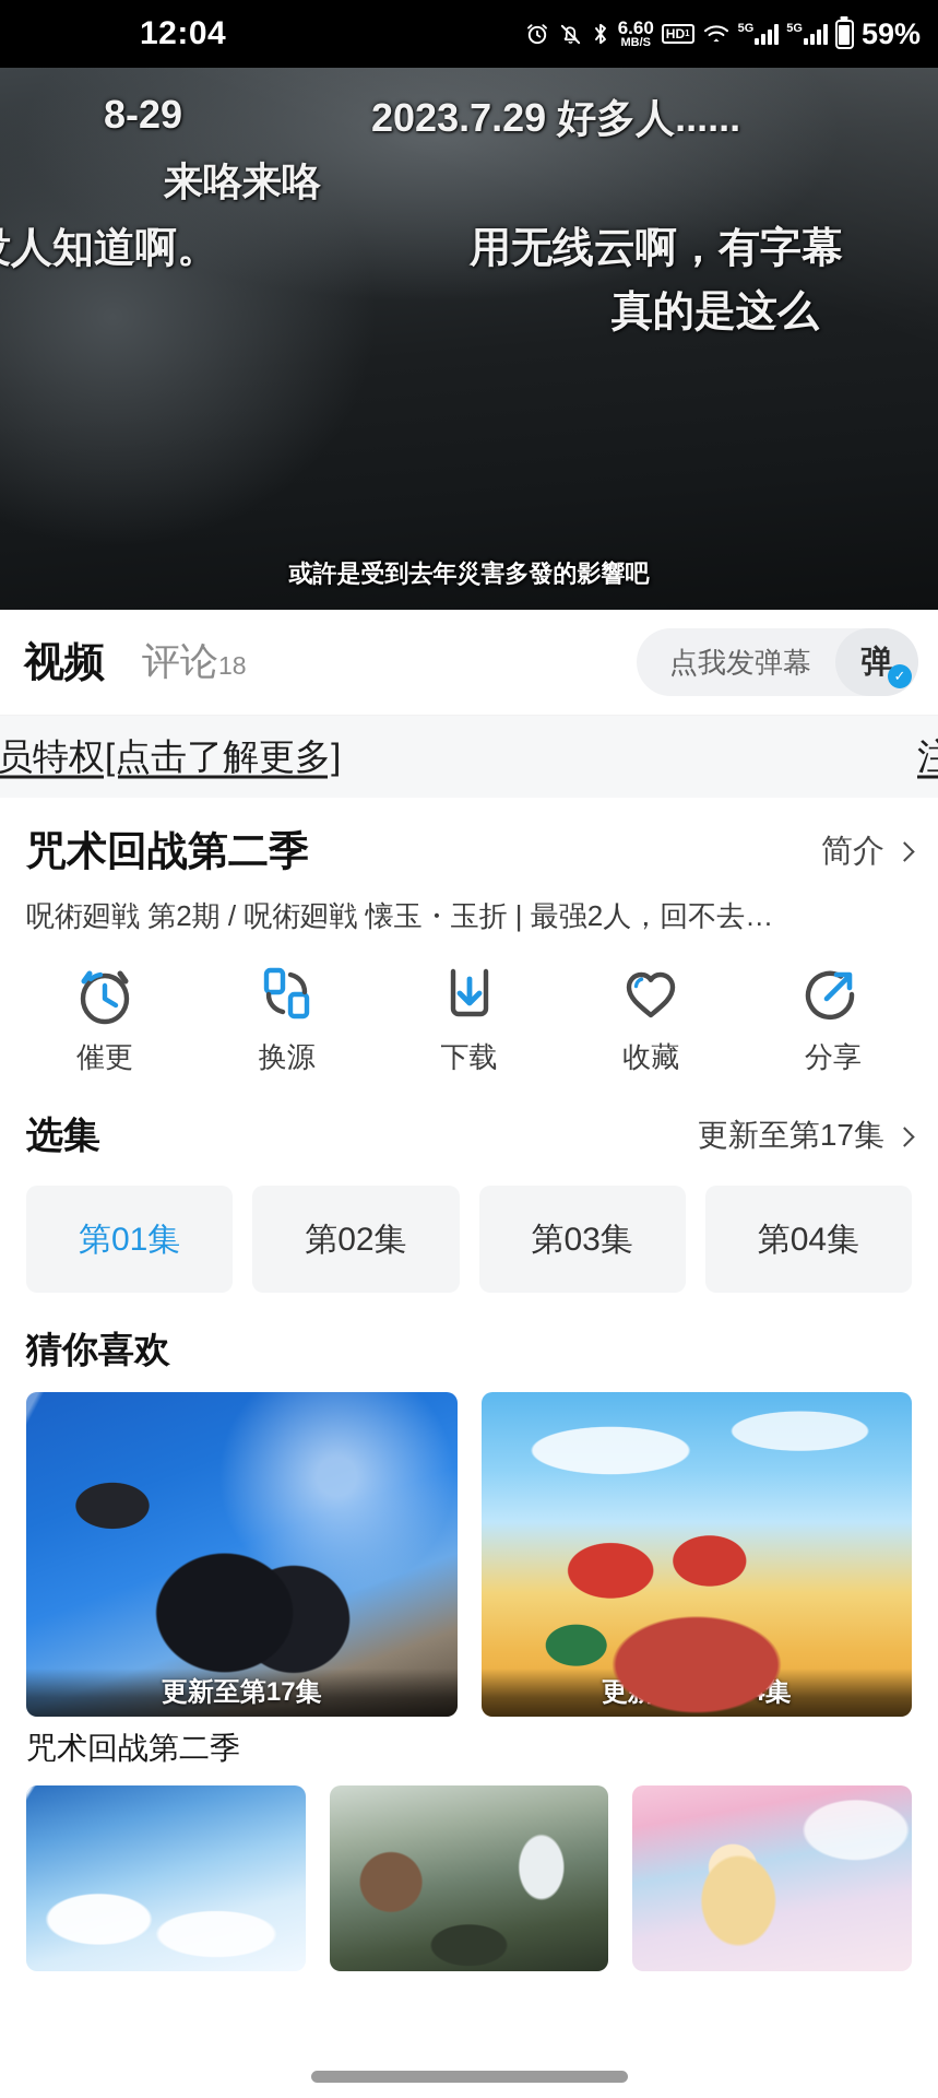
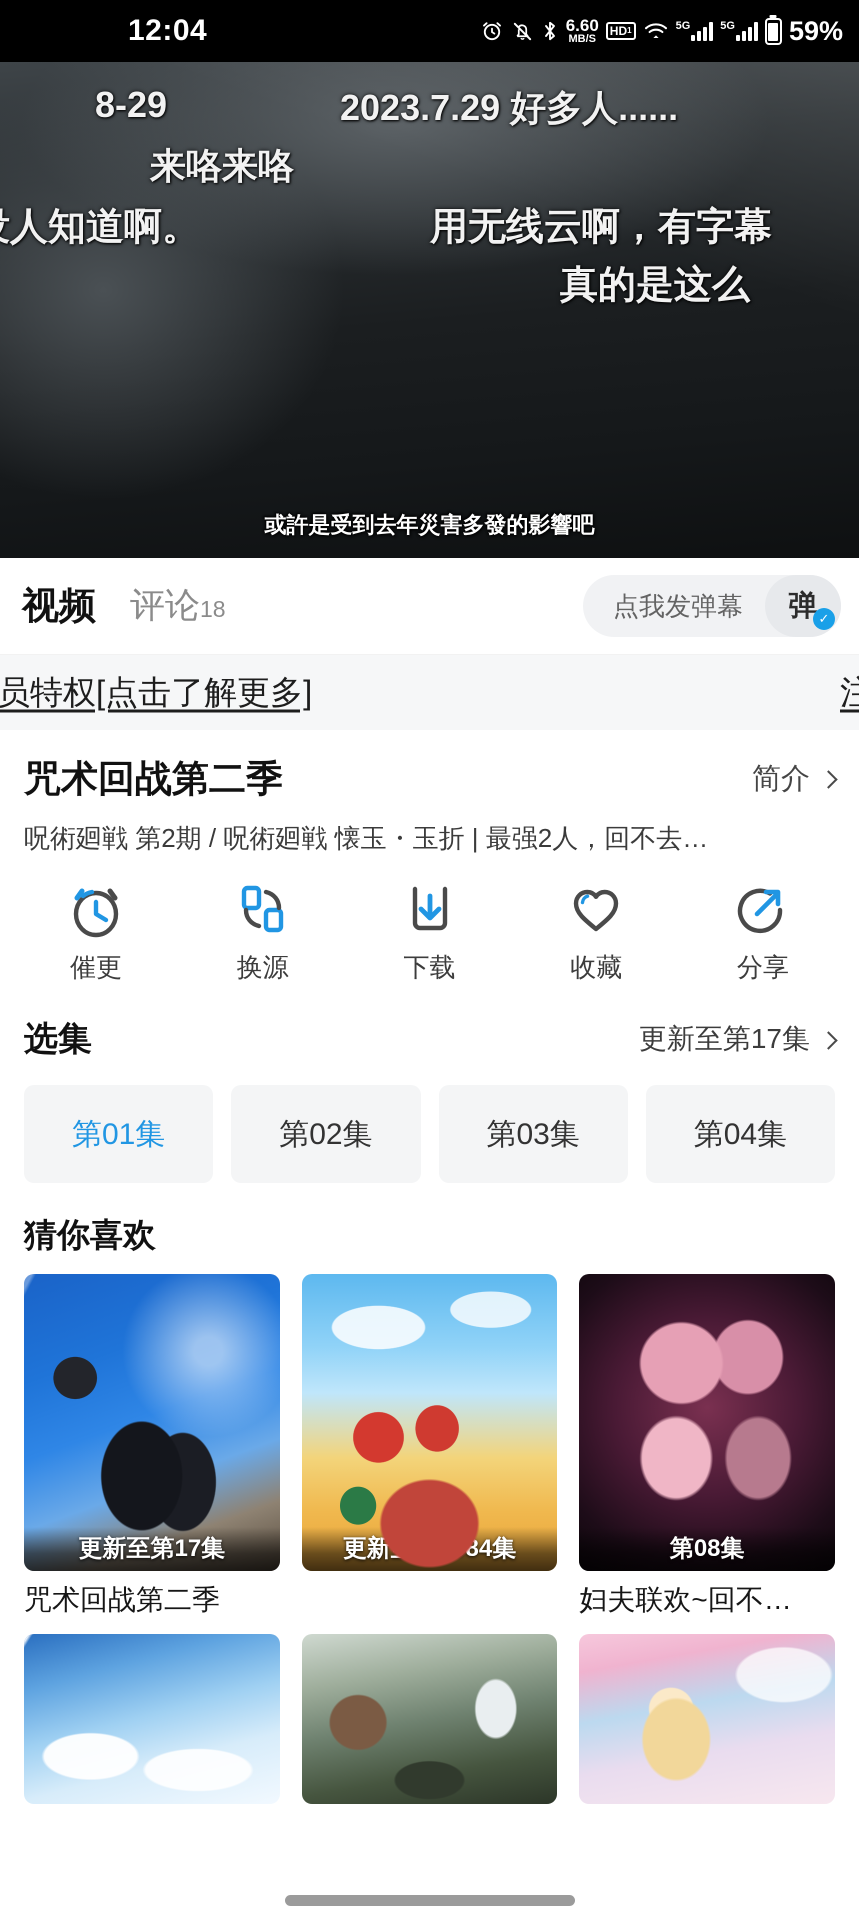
  12:04
  6.60
  MB/S
  HD
  1
  5G
  5G
  59%
  8-29
  2023.7.29 好多人......
  来咯来咯
  人知道啊。
  用无线云啊，有字幕
  真的是这么
  或許是受到去年災害多發的影響吧
  视频
  评论18
  点我发弹幕
  弹
  ✓
  员特权[点击了解更多]
  注
  咒术回战第二季
  简介
  呪術廻戦 第2期 / 呪術廻戦 懐玉・玉折 | 最强2人，回不去…
  催更
  换源
  下载
  收藏
  分享
  选集
  更新至第17集
  第01集
  第02集
  第03集
  第04集
  猜你喜欢
  咒术回战第二季
+ 妇夫联欢~回不…
